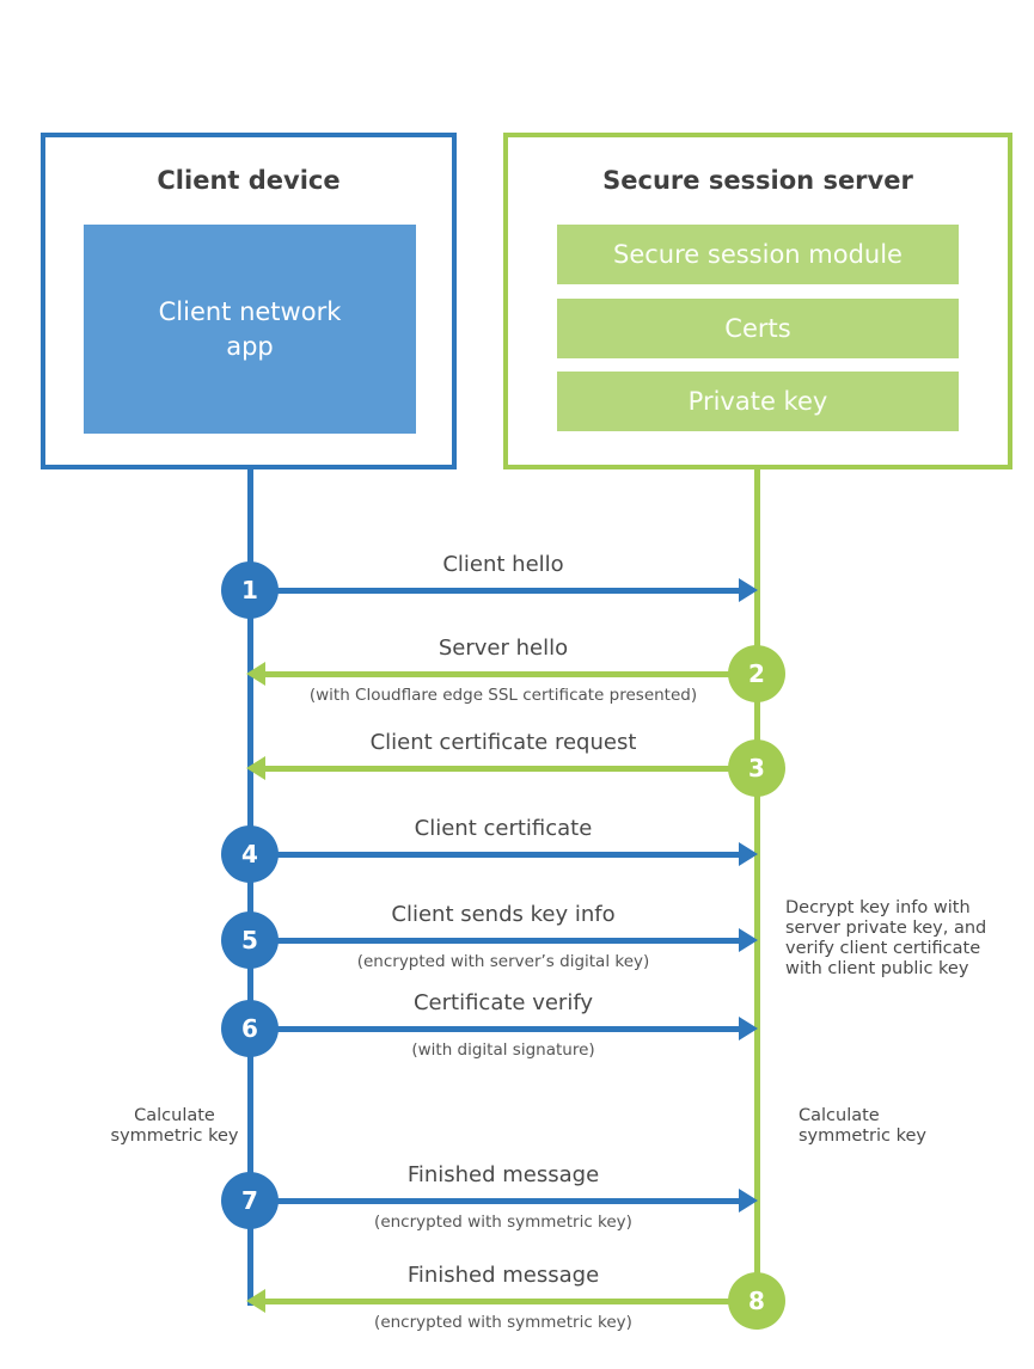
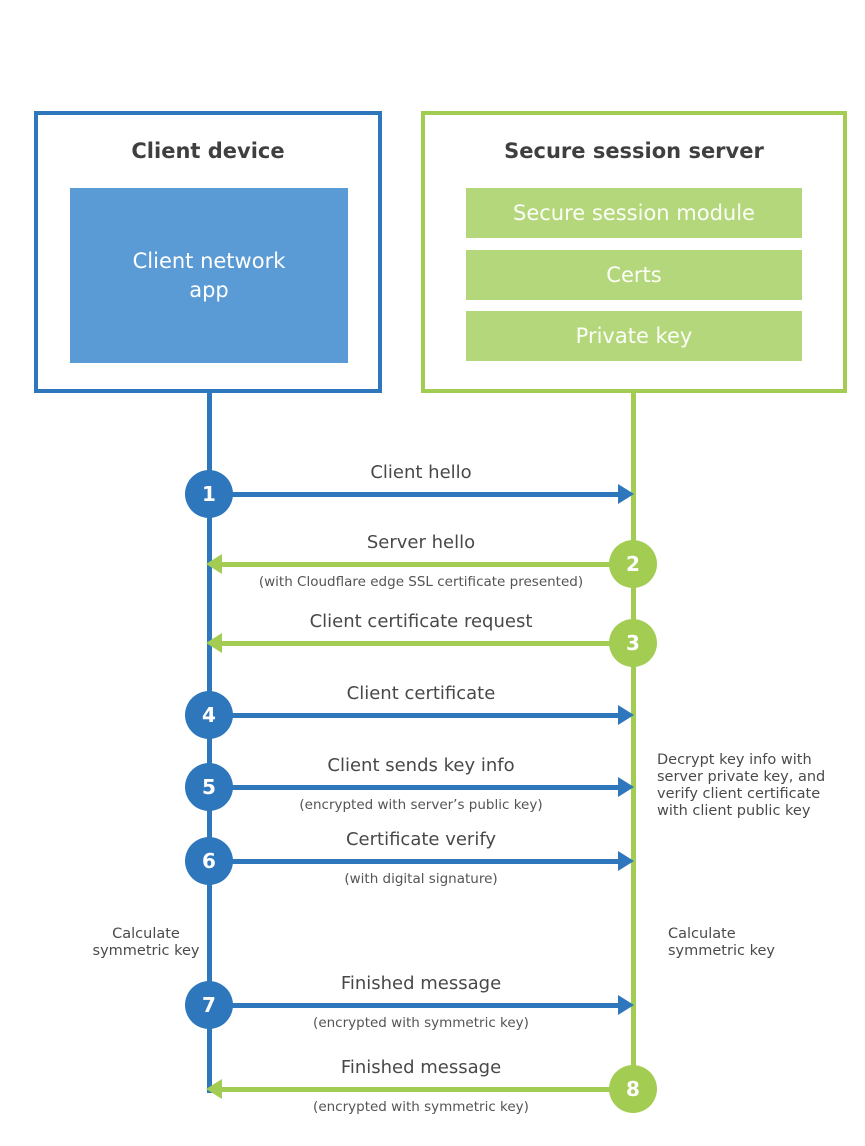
  Client device
  Client network
  app
  Secure session server
  Secure session module
  Certs
  Private key
  Client hello
  1
  Server hello
  (with Cloudflare edge SSL certificate presented)
  2
  Client certificate request
  3
  Client certificate
  4
  Client sends key info
- (encrypted with server’s digital key)
+ (encrypted with server’s public key)
  5
  Certificate verify
  (with digital signature)
  6
  Finished message
  (encrypted with symmetric key)
  7
  Finished message
  (encrypted with symmetric key)
  8
  Decrypt key info with
  server private key, and
  verify client certificate
  with client public key
  Calculate
  symmetric key
  Calculate
  symmetric key
